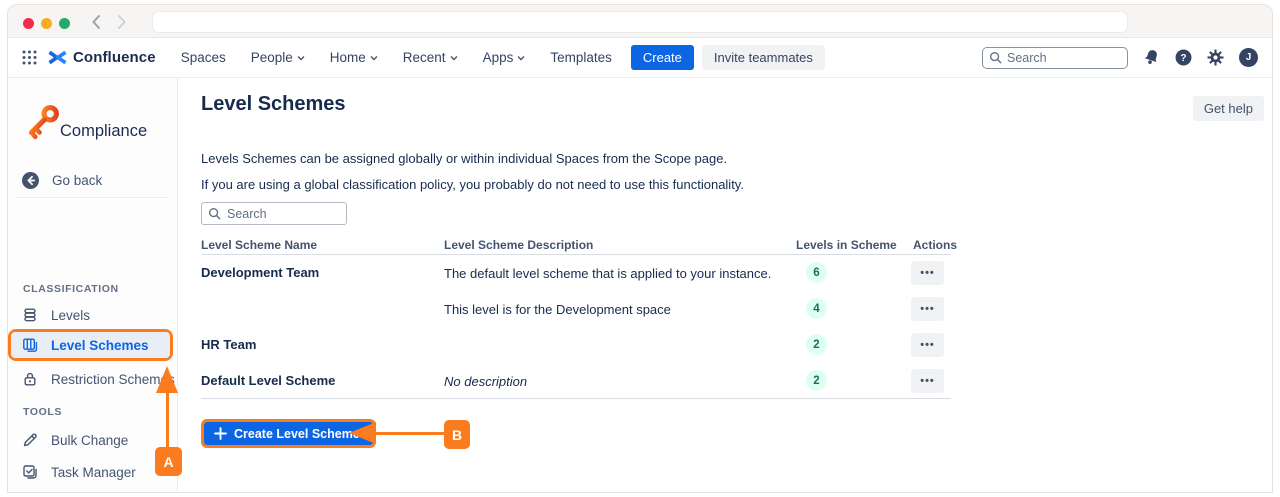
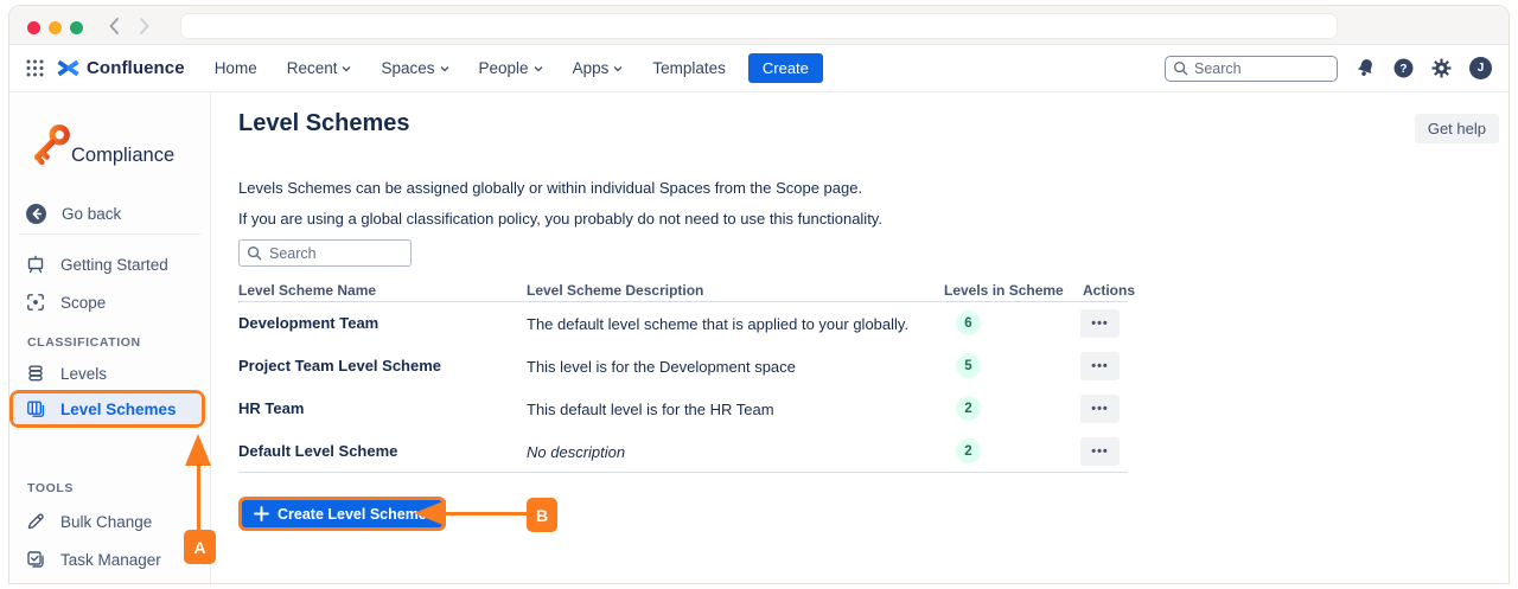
  Confluence
- Spaces
+ Home
- People
+ Recent
- Home
+ Spaces
- Recent
+ People
  Apps
  Templates
  Create
- Invite teammates
  Search
  ?
  J
  Compliance
  Go back
+ Getting Started
+ Scope
  CLASSIFICATION
  Levels
  Level Schemes
- Restriction Schemes
  TOOLS
  Bulk Change
  Task Manager
  A
  Level Schemes
  Get help
  Levels Schemes can be assigned globally or within individual Spaces from the Scope page.
  If you are using a global classification policy, you probably do not need to use this functionality.
  Search
  Level Scheme Name
  Level Scheme Description
  Levels in Scheme
  Actions
  Development Team
- The default level scheme that is applied to your instance.
+ The default level scheme that is applied to your globally.
  6
  •••
+ Project Team Level Scheme
  This level is for the Development space
- 4
+ 5
  •••
  HR Team
+ This default level is for the HR Team
  2
  •••
  Default Level Scheme
  No description
  2
  •••
  Create Level Scheme
  B
